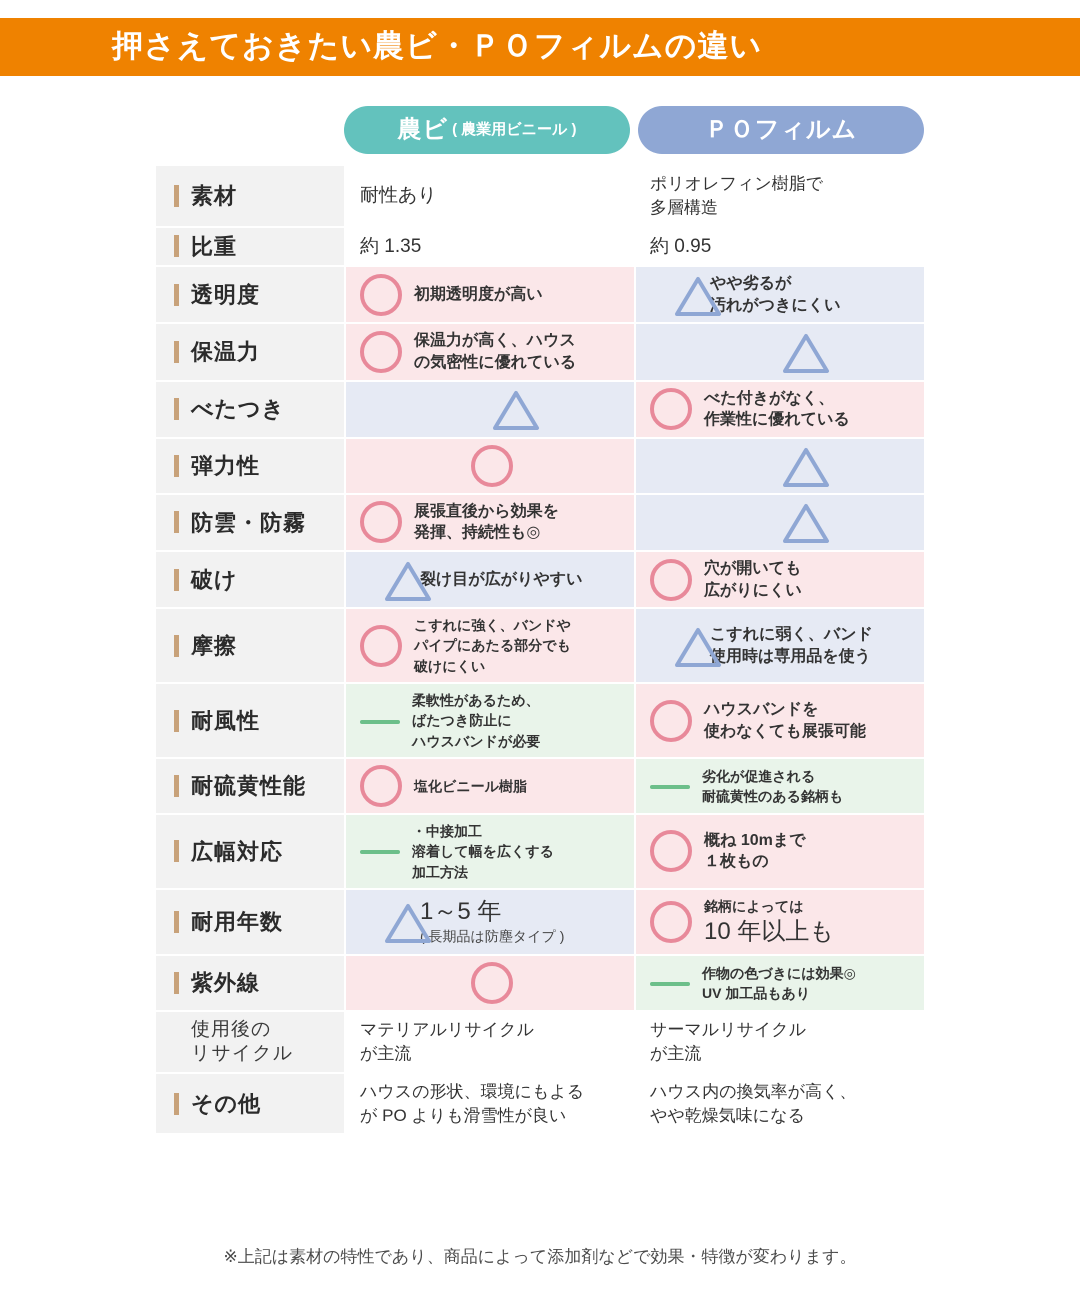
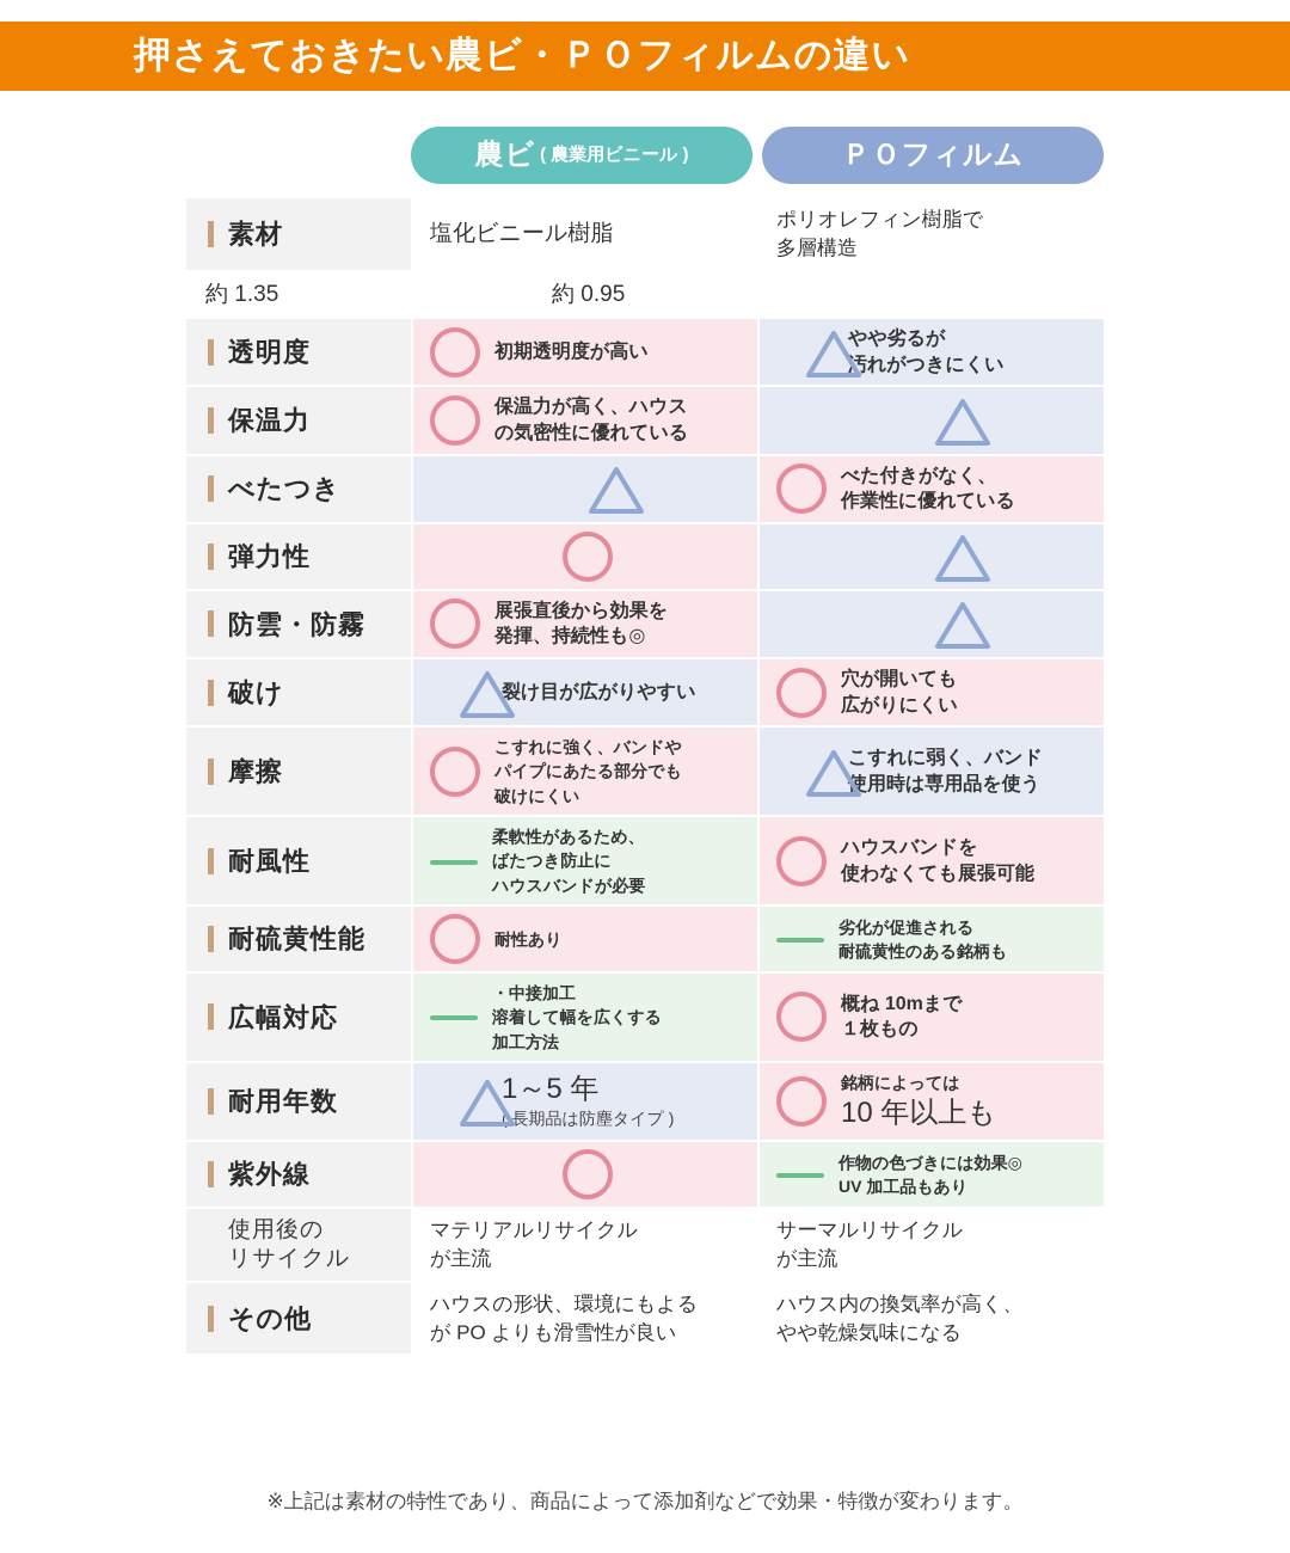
  押さえておきたい農ビ・ＰＯフィルムの違い
  農ビ
  ( 農業用ビニール )
  ＰＯフィルム
  素材
- 耐性あり
+ 塩化ビニール樹脂
  ポリオレフィン樹脂で
  多層構造
- 比重
  約 1.35
  約 0.95
  透明度
  初期透明度が高い
  やや劣るが
  汚れがつきにくい
  保温力
  保温力が高く、ハウス
  の気密性に優れている
  べたつき
  べた付きがなく、
  作業性に優れている
  弾力性
  防雲・防霧
  展張直後から効果を
  発揮、持続性も◎
  破け
  裂け目が広がりやすい
  穴が開いても
  広がりにくい
  摩擦
  こすれに強く、バンドや
  パイプにあたる部分でも
  破けにくい
  こすれに弱く、バンド
  使用時は専用品を使う
  耐風性
  柔軟性があるため、
  ばたつき防止に
  ハウスバンドが必要
  ハウスバンドを
  使わなくても展張可能
  耐硫黄性能
- 塩化ビニール樹脂
+ 耐性あり
  劣化が促進される
  耐硫黄性のある銘柄も
  広幅対応
  ・中接加工
  溶着して幅を広くする
  加工方法
  概ね 10mまで
  １枚もの
  耐用年数
  1～5 年
  ( 長期品は防塵タイプ )
  銘柄によっては
  10 年以上も
  紫外線
  作物の色づきには効果◎
  UV 加工品もあり
  使用後の
  リサイクル
  マテリアルリサイクル
  が主流
  サーマルリサイクル
  が主流
  その他
  ハウスの形状、環境にもよる
  が PO よりも滑雪性が良い
  ハウス内の換気率が高く、
  やや乾燥気味になる
  ※上記は素材の特性であり、商品によって添加剤などで効果・特徴が変わります。
